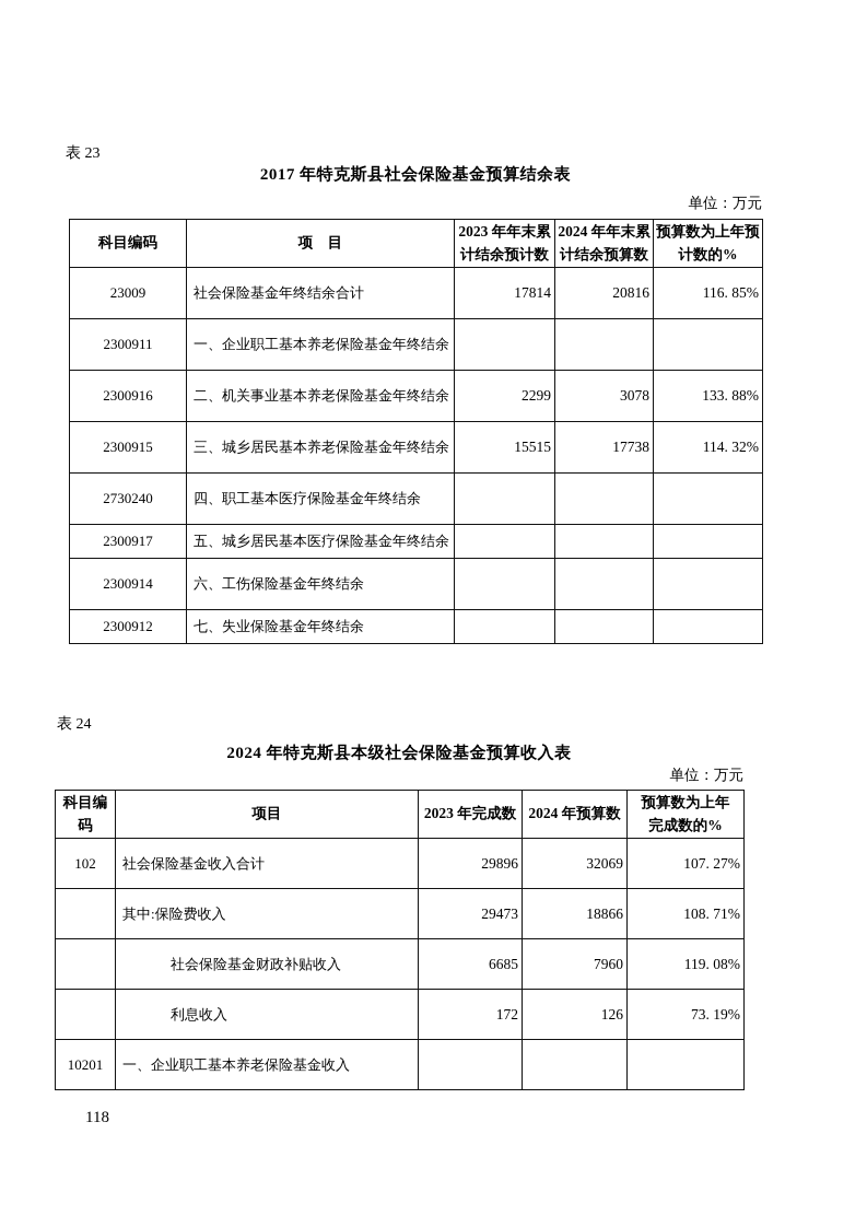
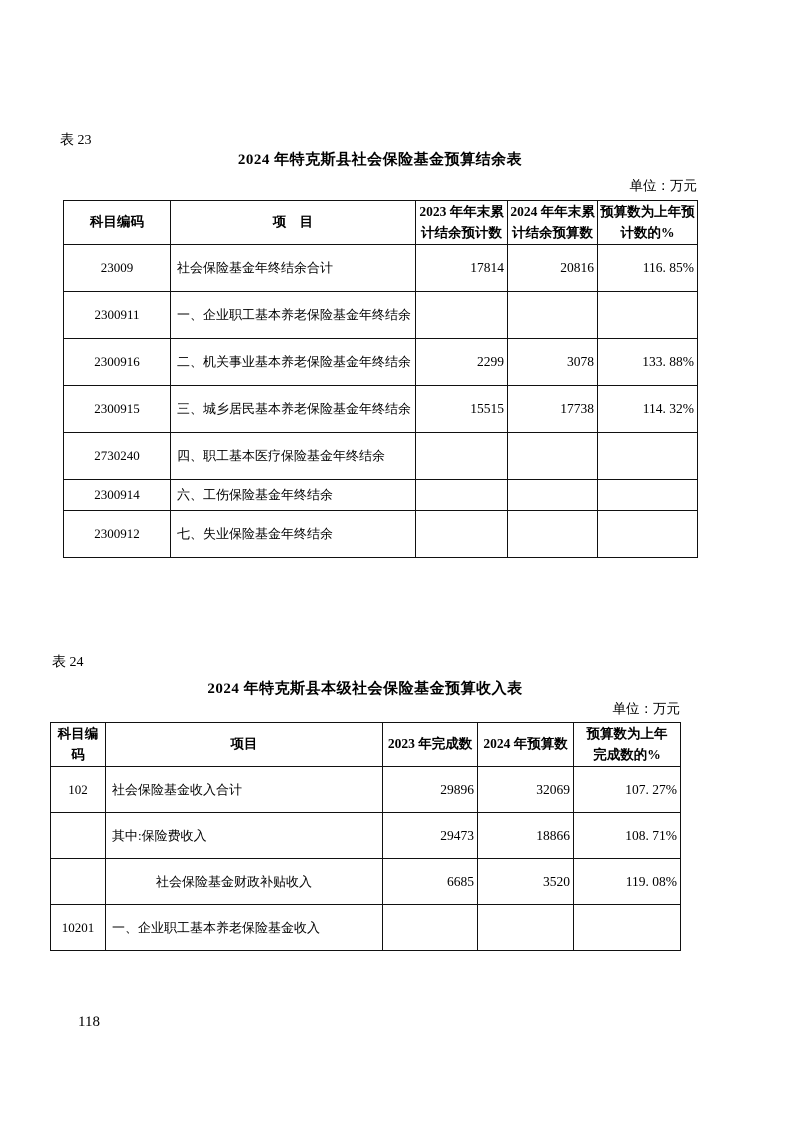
  表 23
- 2017 年特克斯县社会保险基金预算结余表
+ 2024 年特克斯县社会保险基金预算结余表
  单位：万元
  科目编码	项 目	2023 年年末累 计结余预计数	2024 年年末累 计结余预算数	预算数为上年预 计数的%
  23009	社会保险基金年终结余合计	17814	20816	116. 85%
  2300911	一、企业职工基本养老保险基金年终结余
  2300916	二、机关事业基本养老保险基金年终结余	2299	3078	133. 88%
  2300915	三、城乡居民基本养老保险基金年终结余	15515	17738	114. 32%
  2730240	四、职工基本医疗保险基金年终结余
- 2300917	五、城乡居民基本医疗保险基金年终结余
  2300914	六、工伤保险基金年终结余
  2300912	七、失业保险基金年终结余
  表 24
  2024 年特克斯县本级社会保险基金预算收入表
  单位：万元
  科目编码	项目	2023 年完成数	2024 年预算数	预算数为上年 完成数的%
  102	社会保险基金收入合计	29896	32069	107. 27%
  	其中:保险费收入	29473	18866	108. 71%
- 	社会保险基金财政补贴收入	6685	7960	119. 08%
+ 	社会保险基金财政补贴收入	6685	3520	119. 08%
- 	利息收入	172	126	73. 19%
  10201	一、企业职工基本养老保险基金收入
  118
